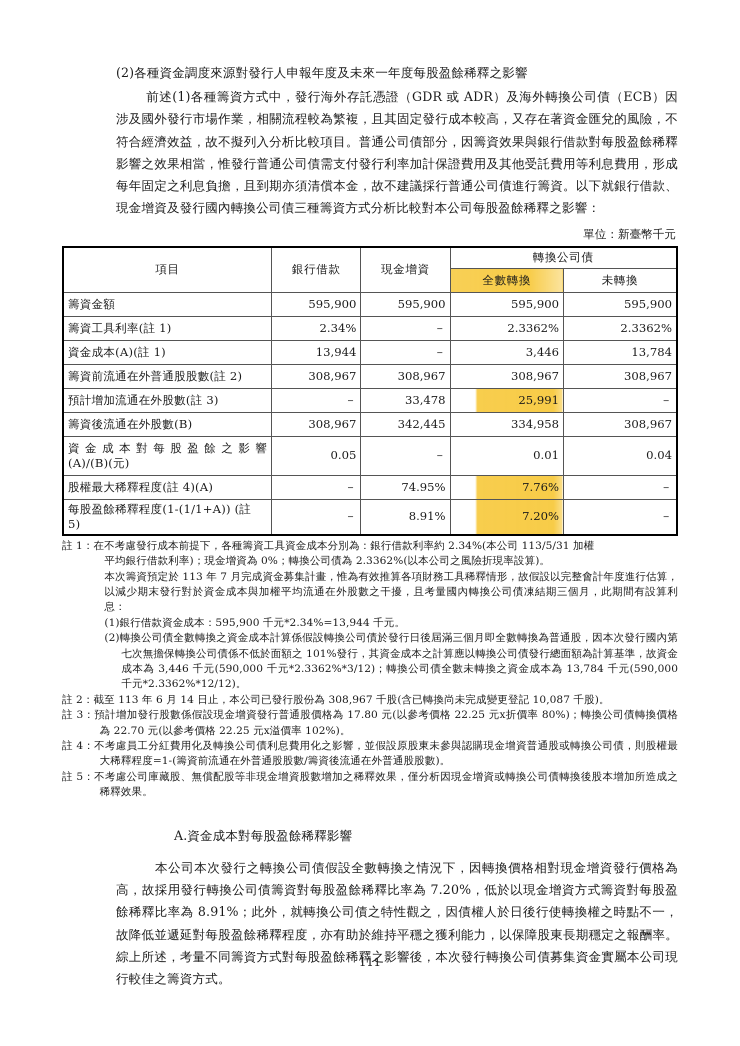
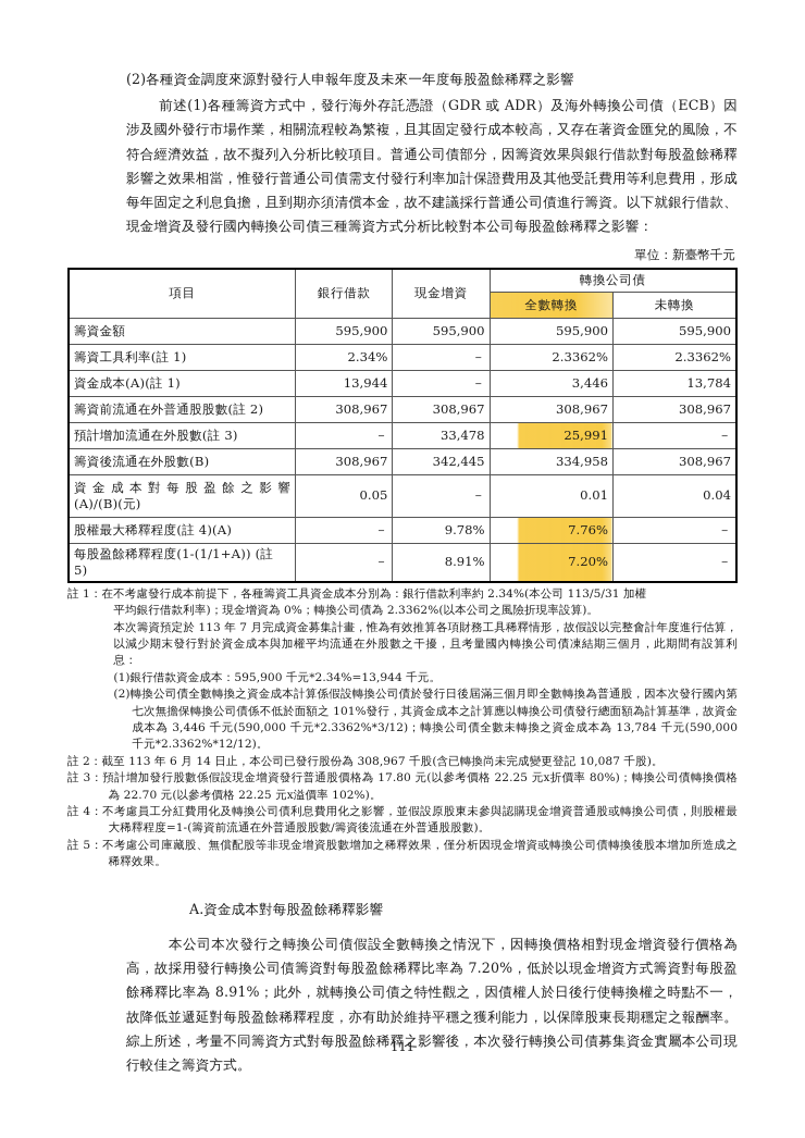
  (2)各種資金調度來源對發行人申報年度及未來一年度每股盈餘稀釋之影響
  前述(1)各種籌資方式中，發行海外存託憑證（GDR 或 ADR）及海外轉換公司債（ECB）因涉及國外發行市場作業，相關流程較為繁複，且其固定發行成本較高，又存在著資金匯兌的風險，不符合經濟效益，故不擬列入分析比較項目。普通公司債部分，因籌資效果與銀行借款對每股盈餘稀釋影響之效果相當，惟發行普通公司債需支付發行利率加計保證費用及其他受託費用等利息費用，形成每年固定之利息負擔，且到期亦須清償本金，故不建議採行普通公司債進行籌資。以下就銀行借款、現金增資及發行國內轉換公司債三種籌資方式分析比較對本公司每股盈餘稀釋之影響：
  單位：新臺幣千元
  項目	銀行借款	現金增資	轉換公司債
  全數轉換	未轉換
  籌資金額	595,900	595,900	595,900	595,900
  籌資工具利率(註 1)	2.34%	－	2.3362%	2.3362%
  資金成本(A)(註 1)	13,944	－	3,446	13,784
  籌資前流通在外普通股股數(註 2)	308,967	308,967	308,967	308,967
  預計增加流通在外股數(註 3)	－	33,478	25,991	－
  籌資後流通在外股數(B)	308,967	342,445	334,958	308,967
  資金成本對每股盈餘之影響 (A)/(B)(元)	0.05	－	0.01	0.04
- 股權最大稀釋程度(註 4)(A)	－	74.95%	7.76%	－
+ 股權最大稀釋程度(註 4)(A)	－	9.78%	7.76%	－
  每股盈餘稀釋程度(1-(1/1+A)) (註 5)	－	8.91%	7.20%	－
  註 1：在不考慮發行成本前提下，各種籌資工具資金成本分別為：銀行借款利率約 2.34%(本公司 113/5/31 加權
  平均銀行借款利率)；現金增資為 0%；轉換公司債為 2.3362%(以本公司之風險折現率設算)。
  本次籌資預定於 113 年 7 月完成資金募集計畫，惟為有效推算各項財務工具稀釋情形，故假設以完整會計年度進行估算，以減少期末發行對於資金成本與加權平均流通在外股數之干擾，且考量國內轉換公司債凍結期三個月，此期間有設算利息：
  (1)銀行借款資金成本：595,900 千元*2.34%=13,944 千元。
  (2)轉換公司債全數轉換之資金成本計算係假設轉換公司債於發行日後屆滿三個月即全數轉換為普通股，因本次發行國內第七次無擔保轉換公司債係不低於面額之 101%發行，其資金成本之計算應以轉換公司債發行總面額為計算基準，故資金成本為 3,446 千元(590,000 千元*2.3362%*3/12)；轉換公司債全數未轉換之資金成本為 13,784 千元(590,000 千元*2.3362%*12/12)。
  註 2：截至 113 年 6 月 14 日止，本公司已發行股份為 308,967 千股(含已轉換尚未完成變更登記 10,087 千股)。
  註 3：預計增加發行股數係假設現金增資發行普通股價格為 17.80 元(以參考價格 22.25 元x折價率 80%)；轉換公司債轉換價格為 22.70 元(以參考價格 22.25 元x溢價率 102%)。
  註 4：不考慮員工分紅費用化及轉換公司債利息費用化之影響，並假設原股東未參與認購現金增資普通股或轉換公司債，則股權最大稀釋程度=1-(籌資前流通在外普通股股數/籌資後流通在外普通股股數)。
  註 5：不考慮公司庫藏股、無償配股等非現金增資股數增加之稀釋效果，僅分析因現金增資或轉換公司債轉換後股本增加所造成之稀釋效果。
  A.資金成本對每股盈餘稀釋影響
  本公司本次發行之轉換公司債假設全數轉換之情況下，因轉換價格相對現金增資發行價格為高，故採用發行轉換公司債籌資對每股盈餘稀釋比率為 7.20%，低於以現金增資方式籌資對每股盈餘稀釋比率為 8.91%；此外，就轉換公司債之特性觀之，因債權人於日後行使轉換權之時點不一，故降低並遞延對每股盈餘稀釋程度，亦有助於維持平穩之獲利能力，以保障股東長期穩定之報酬率。綜上所述，考量不同籌資方式對每股盈餘稀釋之影響後，本次發行轉換公司債募集資金實屬本公司現行較佳之籌資方式。
  111
